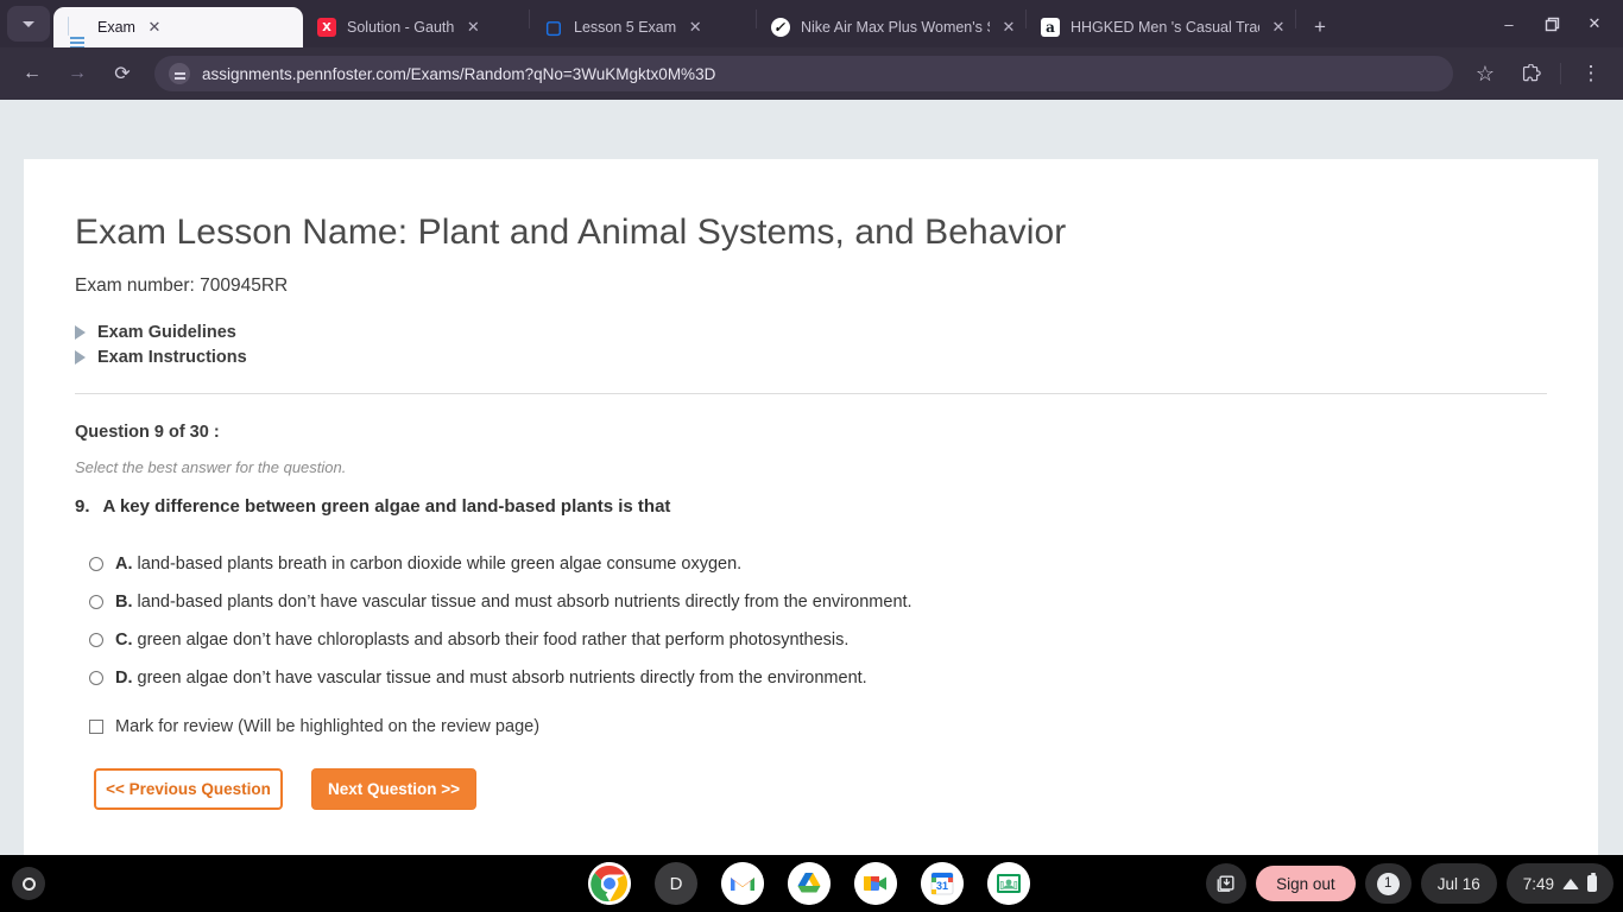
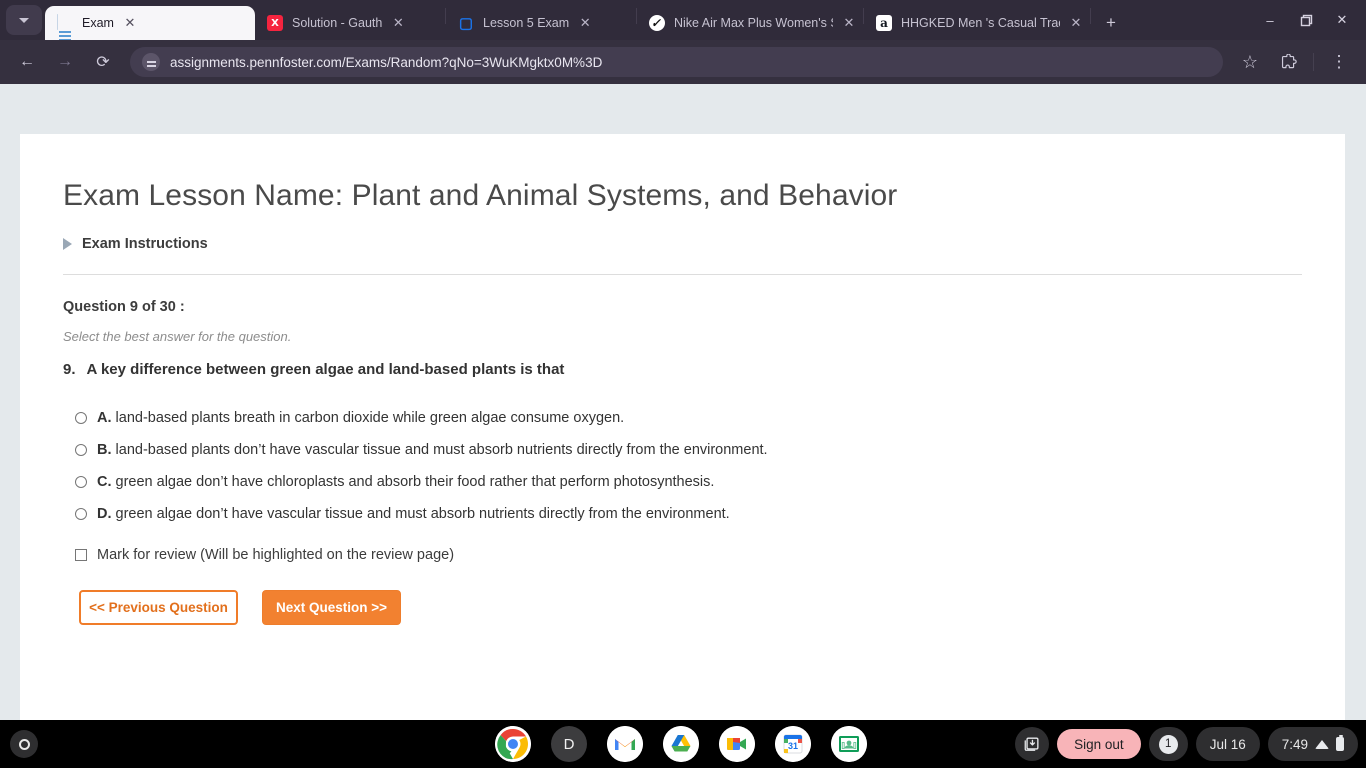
  Exam
  ✕
  X
  Solution - Gauth
  ✕
  ▢
  Lesson 5 Exam
  ✕
  Nike Air Max Plus Women's
  ✕
  a
  HHGKED Men 's Casual Tra
  ✕
  +
  –
  ✕
  ←
  →
  ⟳
  assignments.pennfoster.com/Exams/Random?qNo=3WuKMgktx0M%3D
  ☆
  ⋮
  Exam Lesson Name: Plant and Animal Systems, and Behavior
- Exam number: 700945RR
- Exam Guidelines
  Exam Instructions
  Question 9 of 30 :
  Select the best answer for the question.
  9.
  A key difference between green algae and land-based plants is that
  A. land-based plants breath in carbon dioxide while green algae consume oxygen.
  B. land-based plants don’t have vascular tissue and must absorb nutrients directly from the environment.
  C. green algae don’t have chloroplasts and absorb their food rather that perform photosynthesis.
  D. green algae don’t have vascular tissue and must absorb nutrients directly from the environment.
  Mark for review (Will be highlighted on the review page)
  << Previous Question
  Next Question >>
  D
  31
  Sign out
  1
  Jul 16
  7:49
